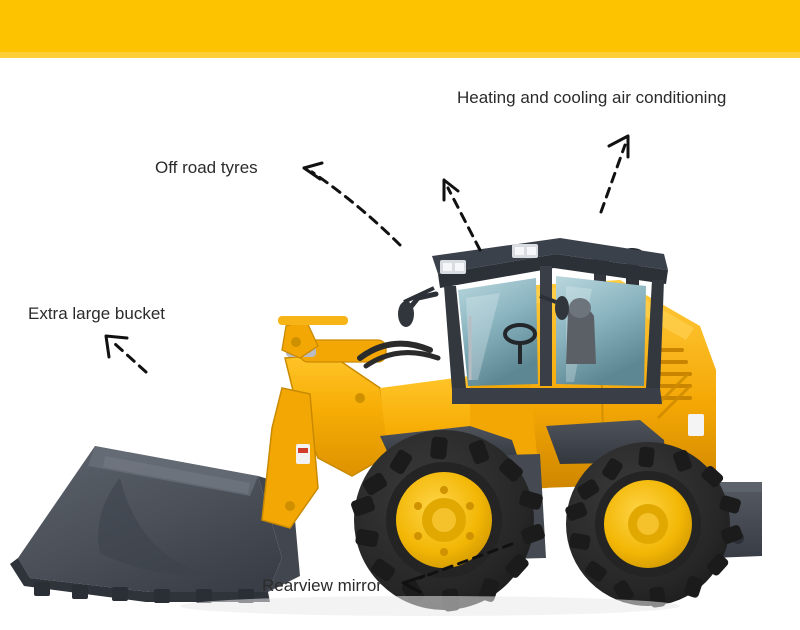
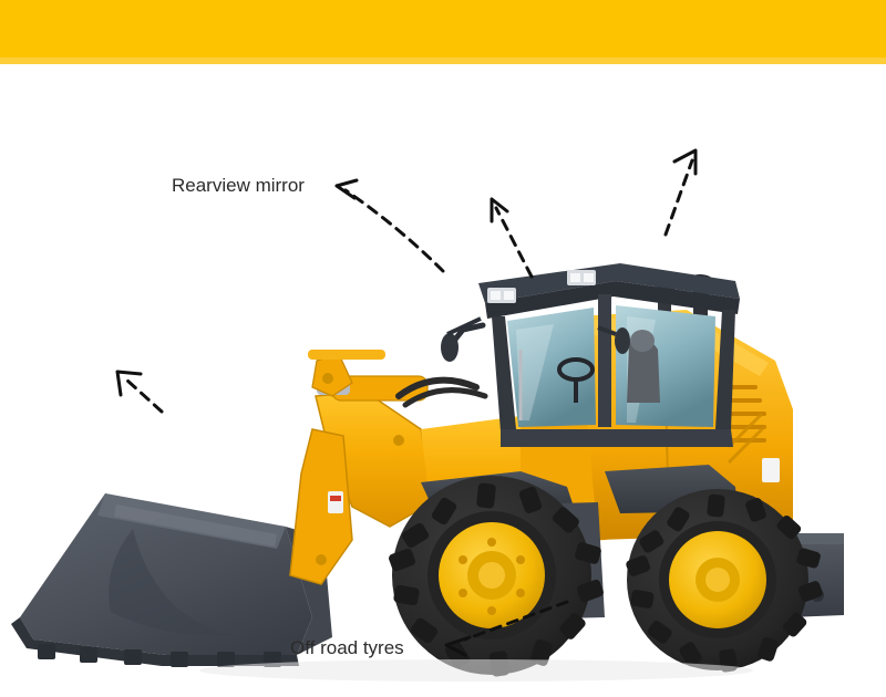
- Heating and cooling air conditioning
- Off road tyres
+ Rearview mirror
- Extra large bucket
- Rearview mirror
+ Off road tyres
